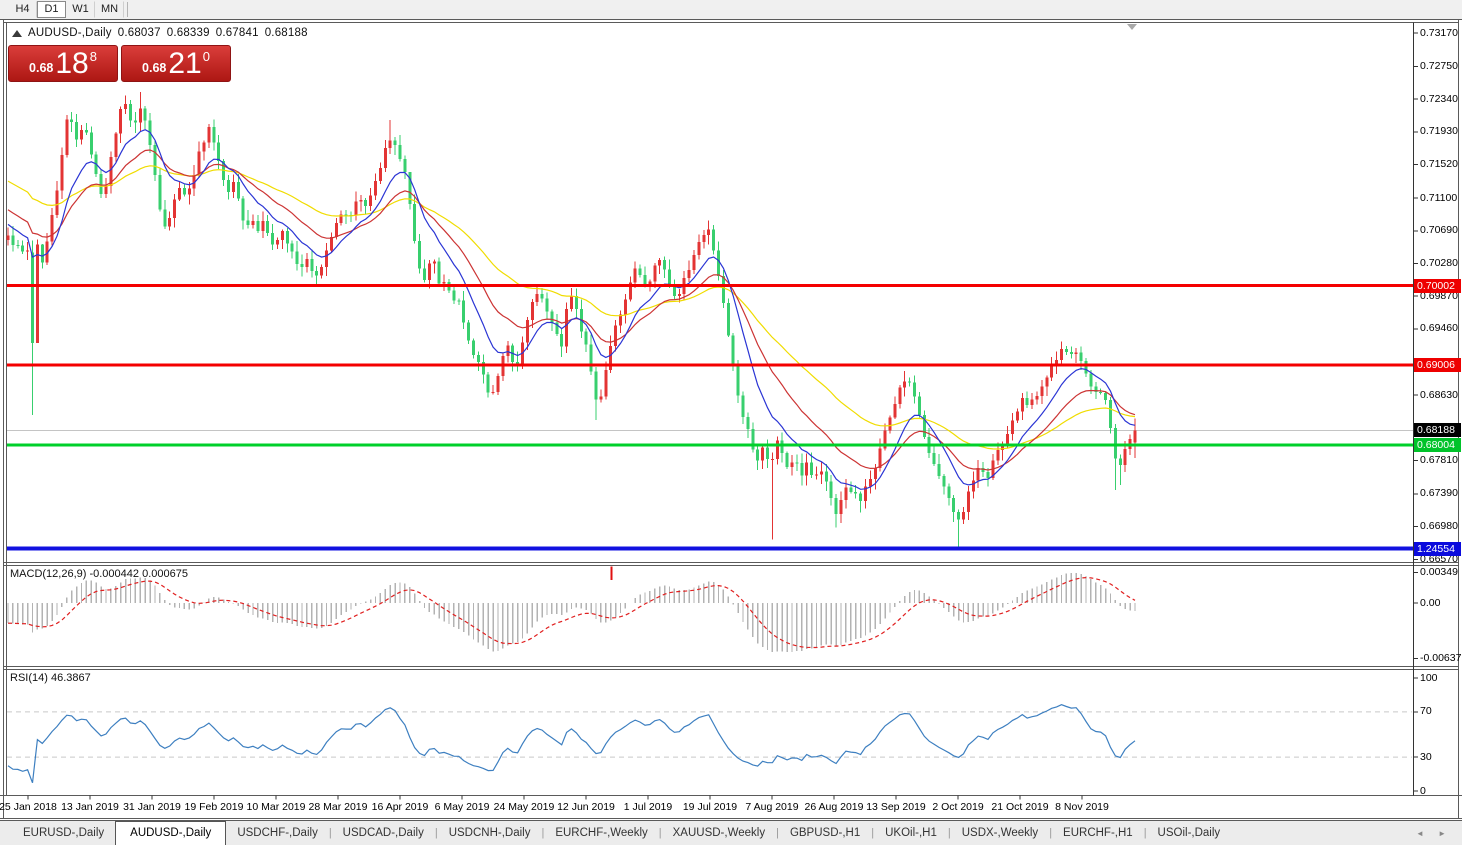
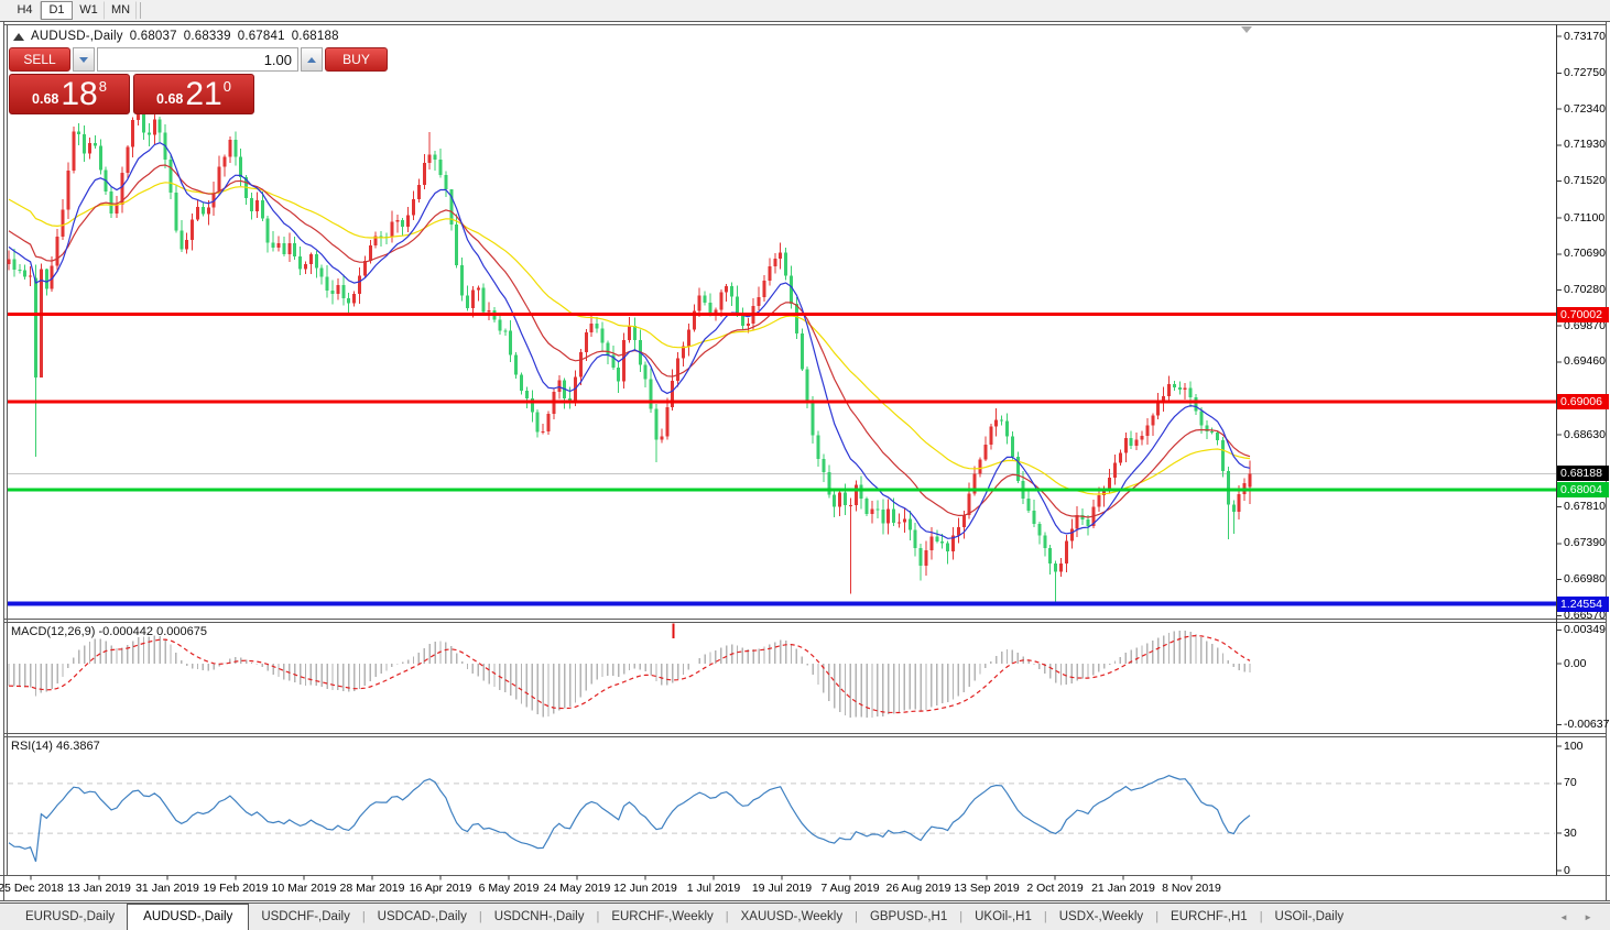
  H4
  D1
  W1
  MN
  AUDUSD-,Daily
  0.68037
  0.68339
  0.67841
  0.68188
+ SELL
+ 1.00
+ BUY
  0.68
  18
  8
  0.68
  21
  0
  MACD(12,26,9) -0.000442 0.000675
  RSI(14) 46.3867
  0.73170
  0.72750
  0.72340
  0.71930
  0.71520
  0.71100
  0.70690
  0.70280
  0.69870
  0.69460
  0.68630
  0.67810
  0.67390
  0.66980
  0.66570
  0.70002
  0.69006
  0.68188
  0.68004
  1.24554
  0.00349
  0.00
  -0.00637
  100
  70
  30
  0
- 25 Jan 2018
+ 25 Dec 2018
  13 Jan 2019
  31 Jan 2019
  19 Feb 2019
  10 Mar 2019
  28 Mar 2019
  16 Apr 2019
  6 May 2019
  24 May 2019
  12 Jun 2019
  1 Jul 2019
  19 Jul 2019
  7 Aug 2019
  26 Aug 2019
  13 Sep 2019
  2 Oct 2019
- 21 Oct 2019
+ 21 Jan 2019
  8 Nov 2019
  EURUSD-,Daily
  AUDUSD-,Daily
  USDCHF-,Daily
  |
  USDCAD-,Daily
  |
  USDCNH-,Daily
  |
  EURCHF-,Weekly
  |
  XAUUSD-,Weekly
  |
  GBPUSD-,H1
  |
  UKOil-,H1
  |
  USDX-,Weekly
  |
  EURCHF-,H1
  |
  USOil-,Daily
  ◄ ►
